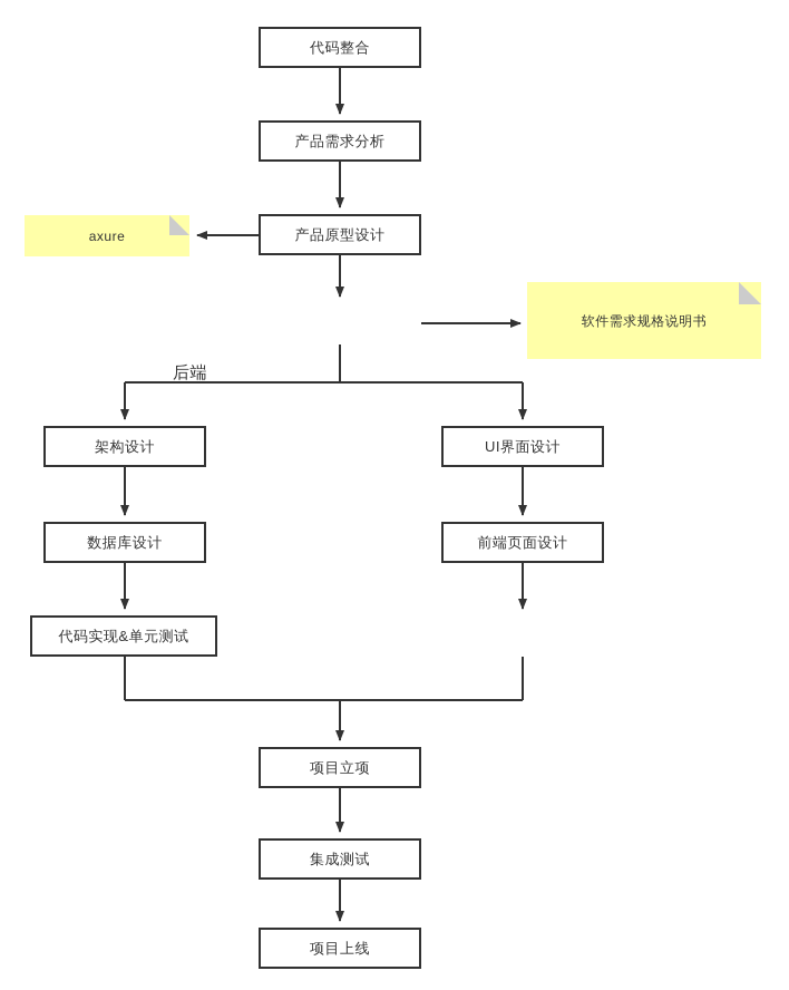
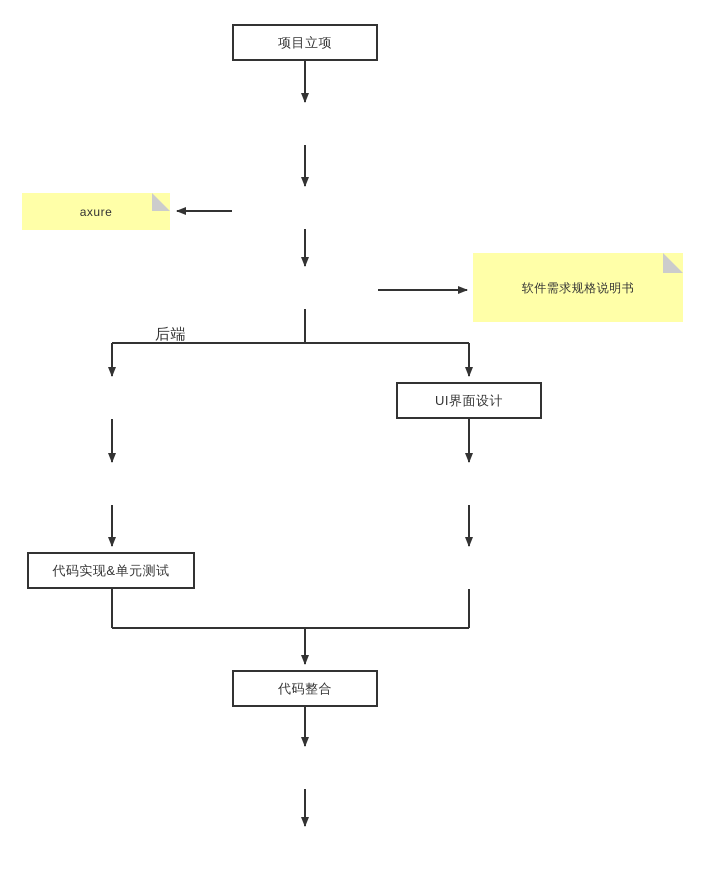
- 代码整合
+ 项目立项
- 产品需求分析
- 产品原型设计
- 架构设计
- 数据库设计
  代码实现&单元测试
  UI界面设计
- 前端页面设计
- 项目立项
+ 代码整合
- 集成测试
- 项目上线
  axure
  软件需求规格说明书
  后端
